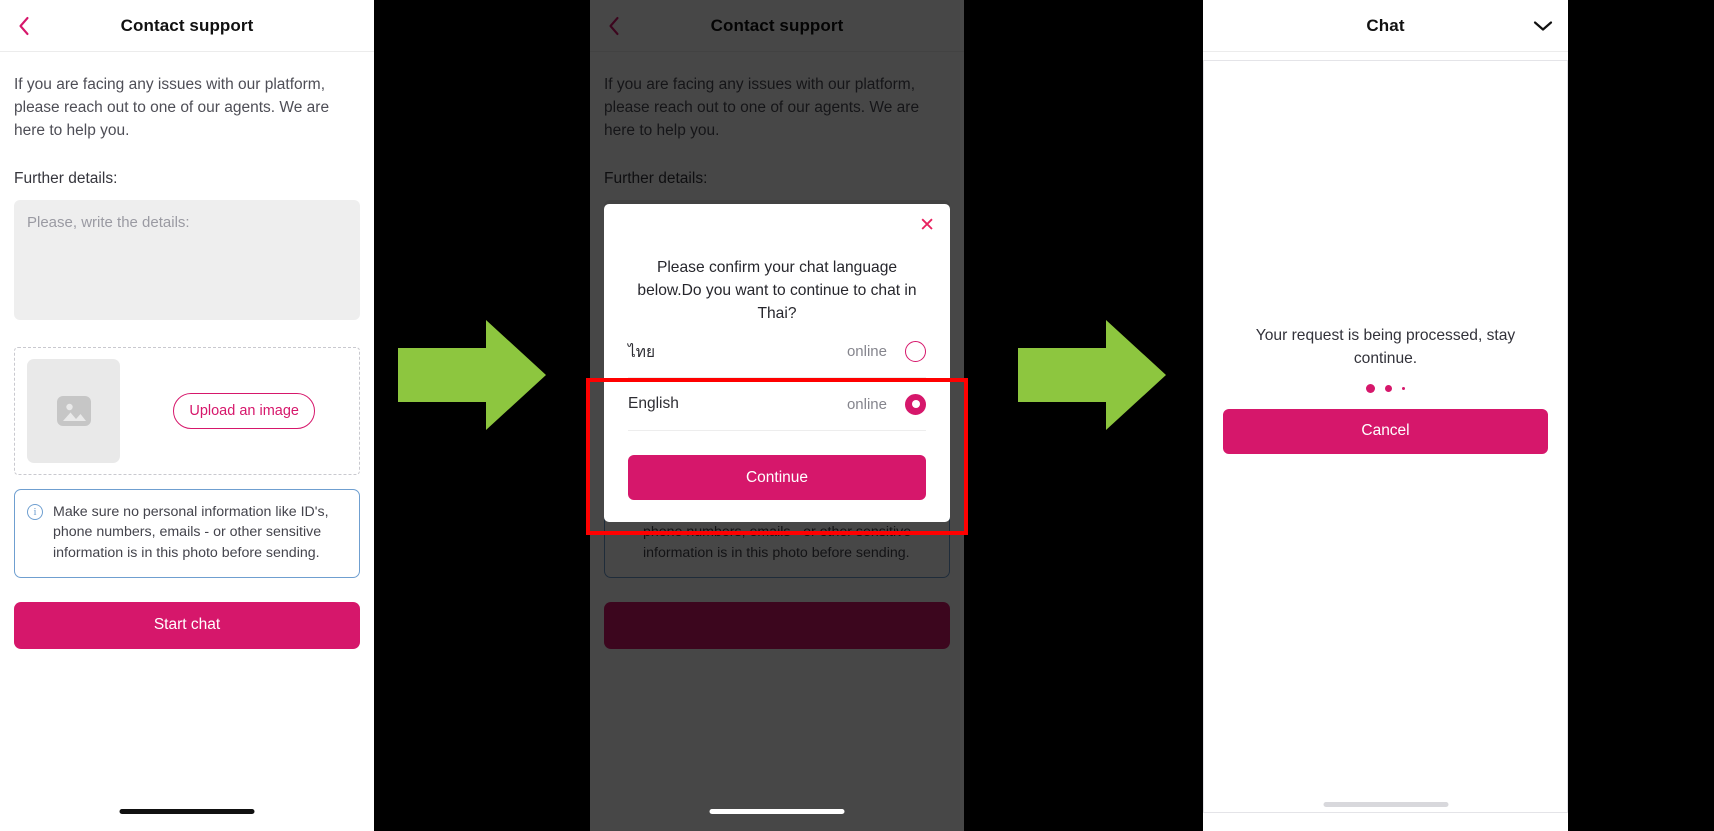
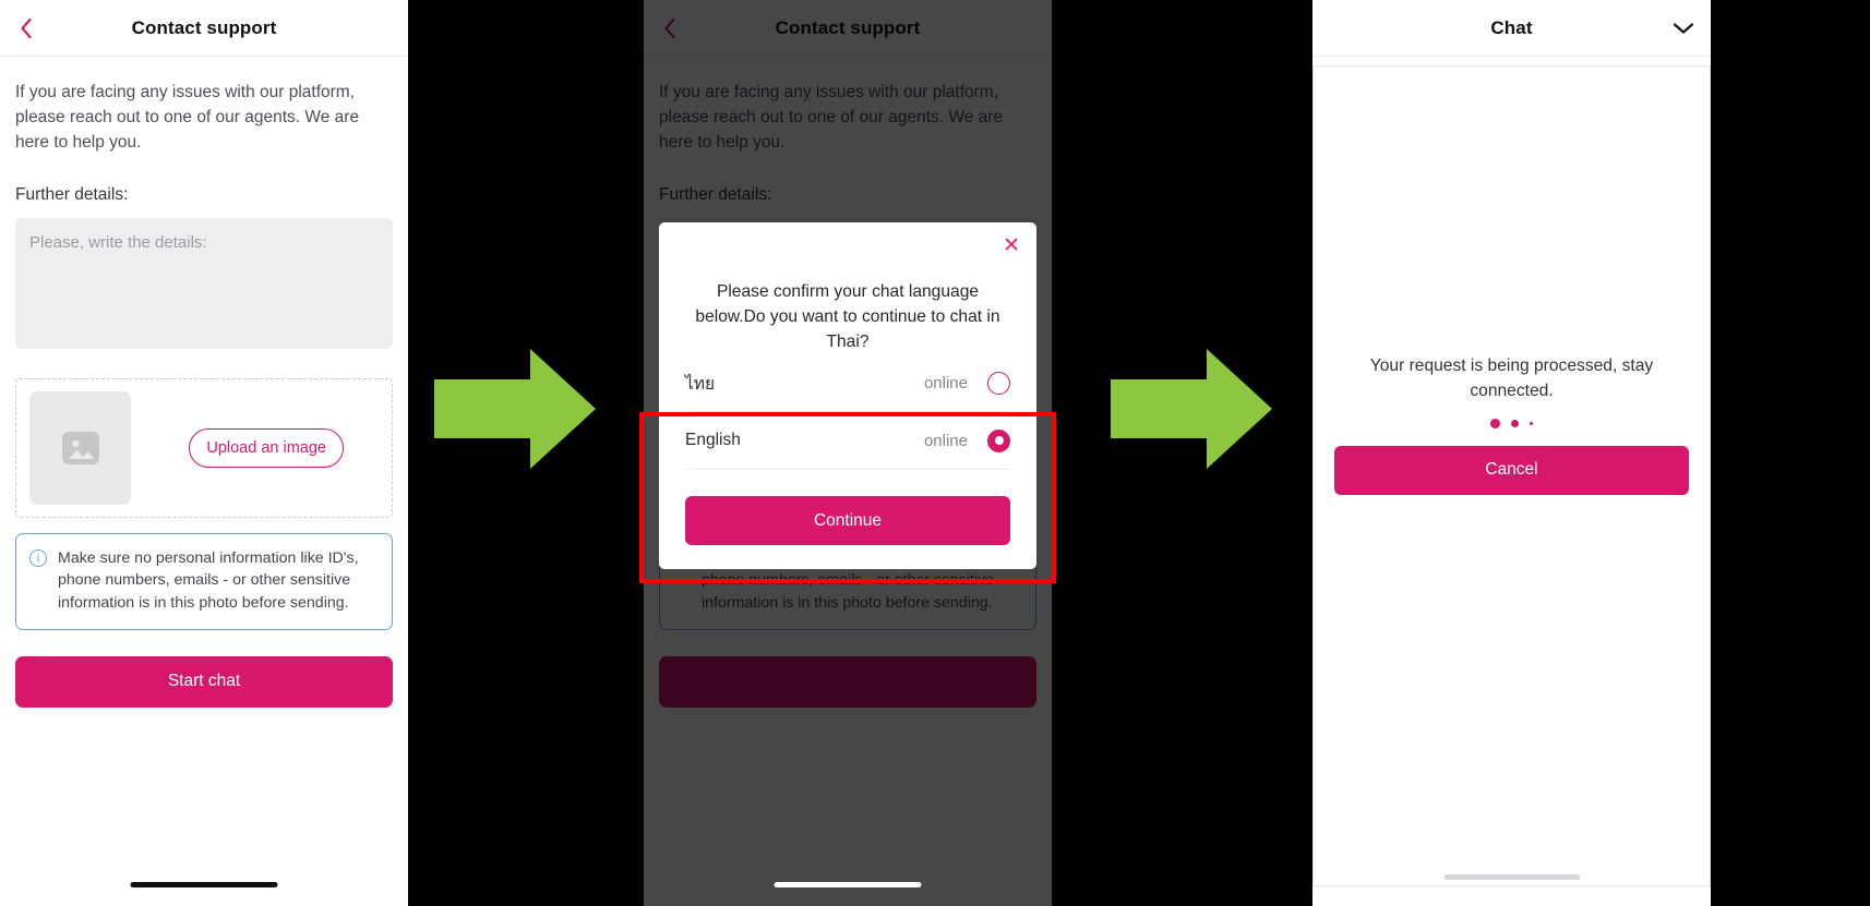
  Contact support
  If you are facing any issues with our platform, please reach out to one of our agents. We are here to help you.
  Further details:
  Please, write the details:
  Upload an image
  i
  Make sure no personal information like ID's, phone numbers, emails - or other sensitive information is in this photo before sending.
  Start chat
  Contact support
  If you are facing any issues with our platform, please reach out to one of our agents. We are here to help you.
  Further details:
  ✕
  Please confirm your chat language below.Do you want to continue to chat in Thai?
  ไทย
  online
  English
  online
  Continue
  Chat
- Your request is being processed, stay continue.
+ Your request is being processed, stay connected.
  Cancel
